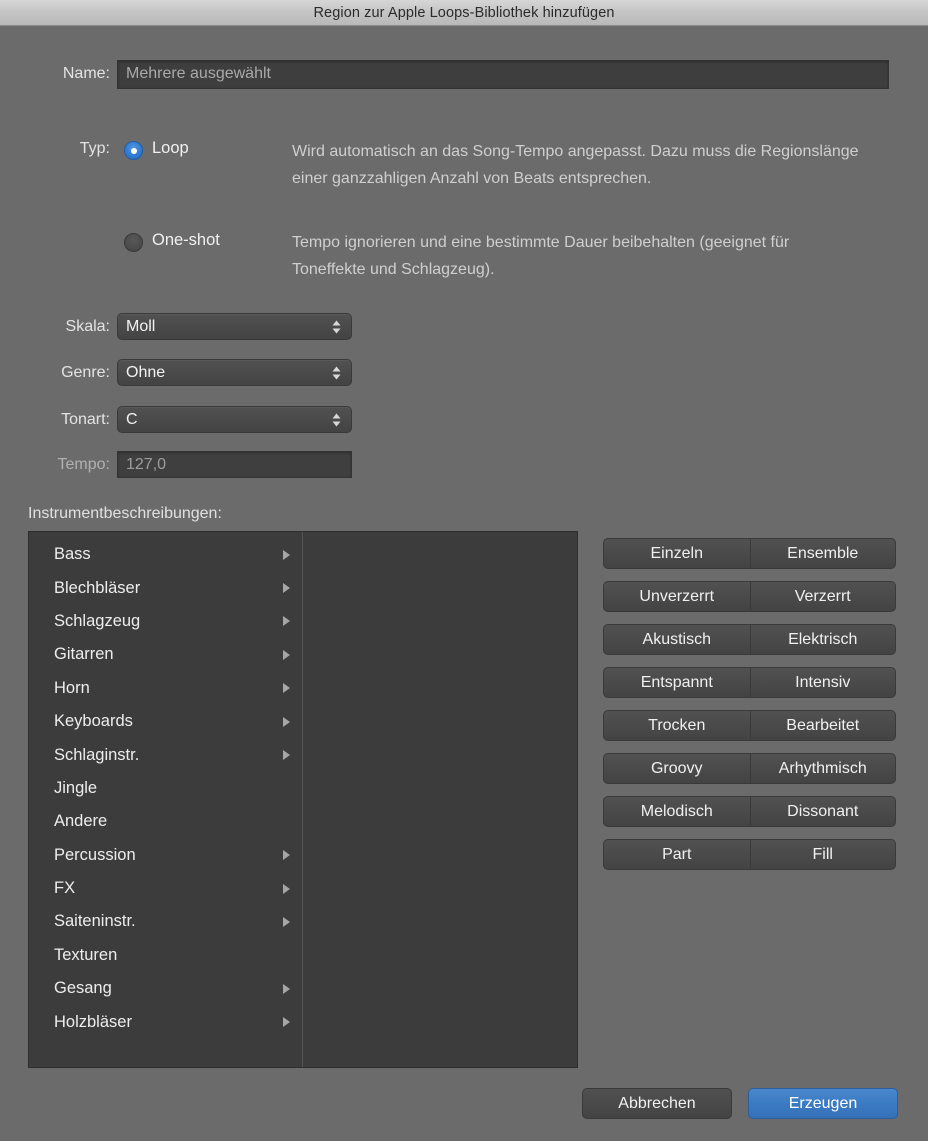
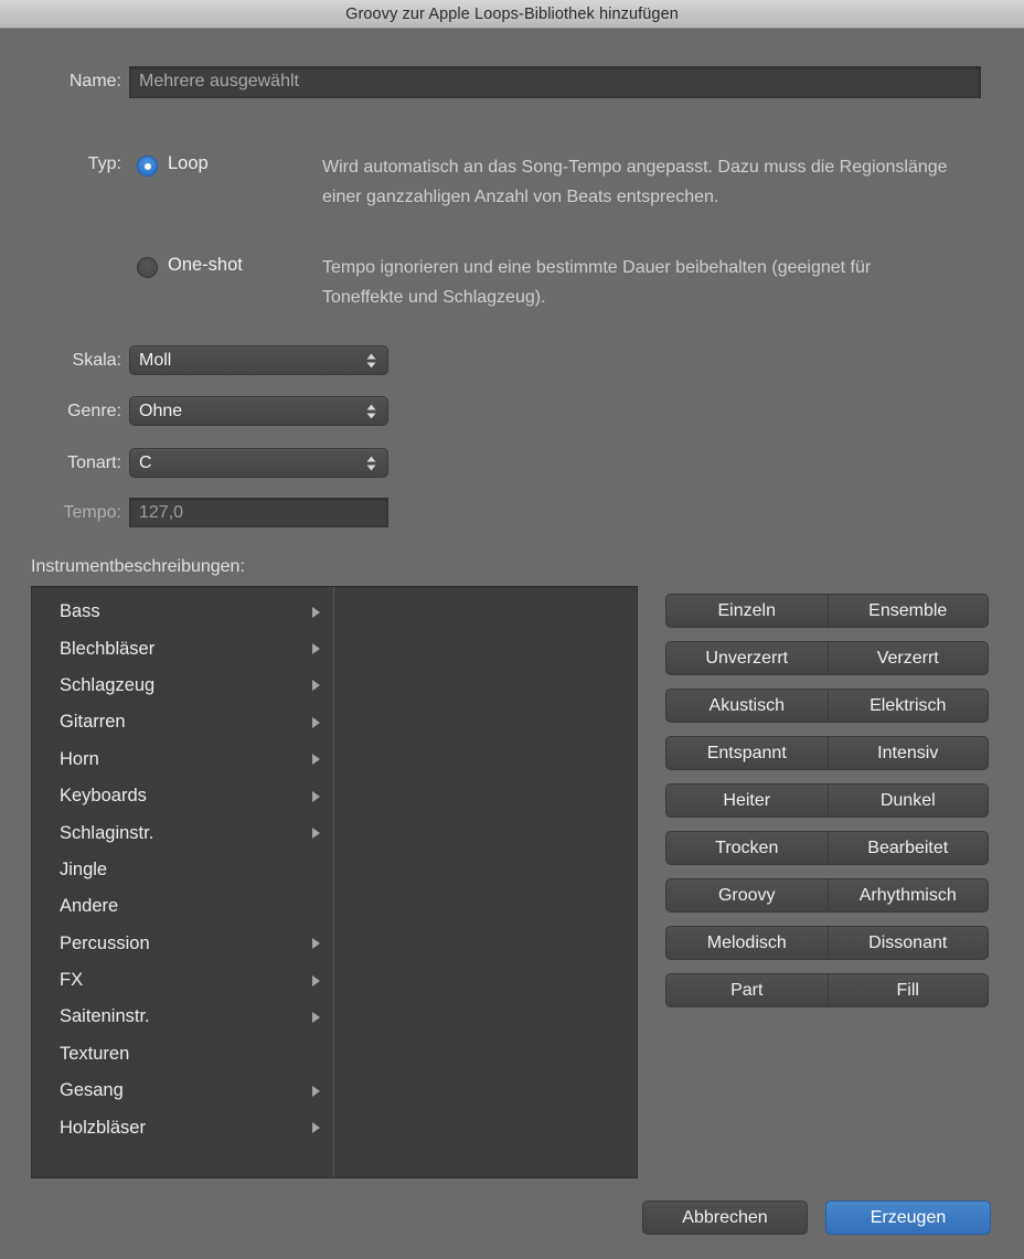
- Region zur Apple Loops-Bibliothek hinzufügen
+ Groovy zur Apple Loops-Bibliothek hinzufügen
  Name:
  Mehrere ausgewählt
  Typ:
  Loop
  Wird automatisch an das Song-Tempo angepasst. Dazu muss die Regionslänge einer ganzzahligen Anzahl von Beats entsprechen.
  One-shot
  Tempo ignorieren und eine bestimmte Dauer beibehalten (geeignet für Toneffekte und Schlagzeug).
  Skala:
  Moll
  Genre:
  Ohne
  Tonart:
  C
  Tempo:
  127,0
  Instrumentbeschreibungen:
  Bass
  Blechbläser
  Schlagzeug
  Gitarren
  Horn
  Keyboards
  Schlaginstr.
  Jingle
  Andere
  Percussion
  FX
  Saiteninstr.
  Texturen
  Gesang
  Holzbläser
  Einzeln
  Ensemble
  Unverzerrt
  Verzerrt
  Akustisch
  Elektrisch
  Entspannt
  Intensiv
+ Heiter
+ Dunkel
  Trocken
  Bearbeitet
  Groovy
  Arhythmisch
  Melodisch
  Dissonant
  Part
  Fill
  Abbrechen
  Erzeugen
